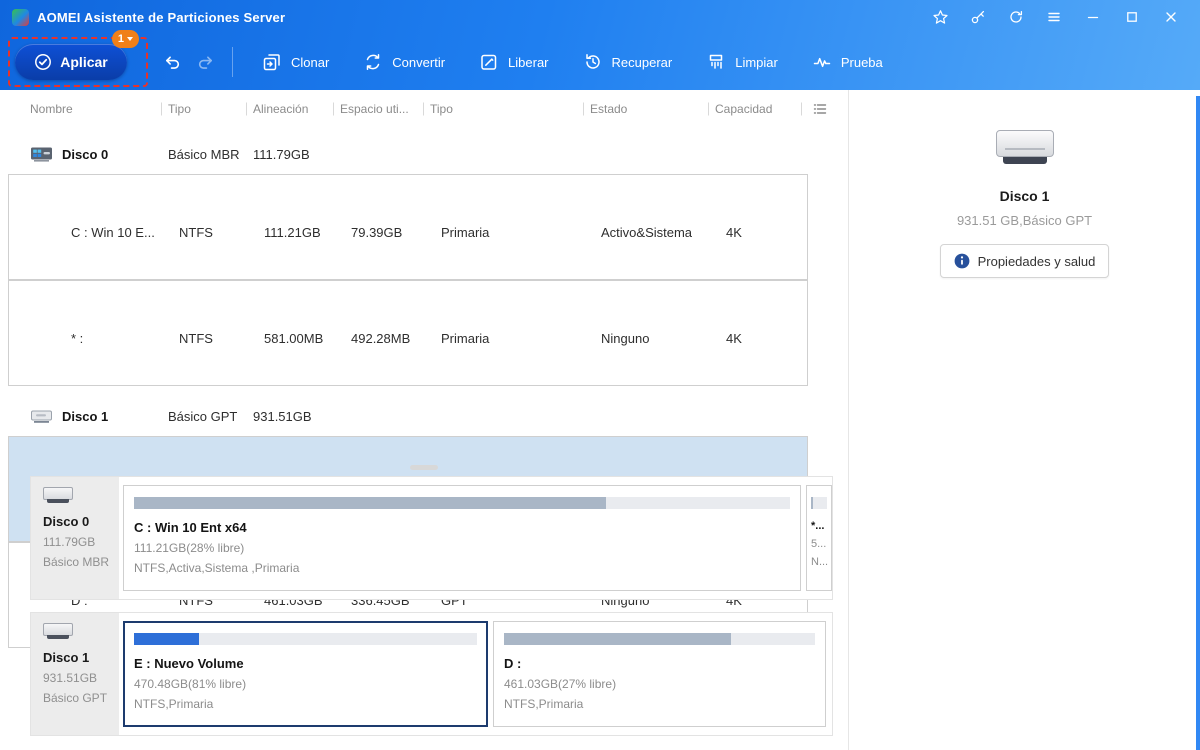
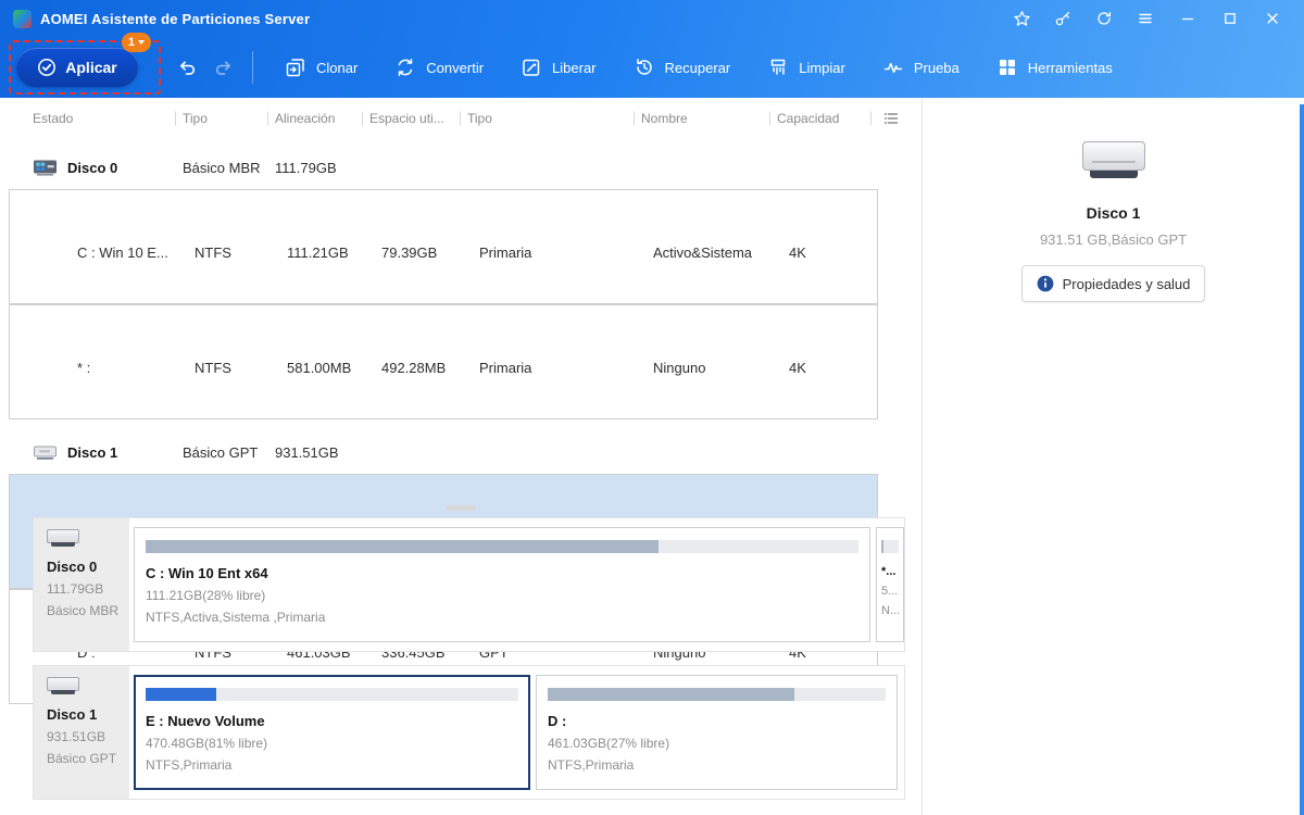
  AOMEI Asistente de Particiones Server
  Aplicar
  1
  Clonar
  Convertir
  Liberar
  Recuperar
  Limpiar
  Prueba
+ Herramientas
- Nombre
+ Estado
  Tipo
  Alineación
  Espacio uti...
  Tipo
- Estado
+ Nombre
  Capacidad
  Disco 0
  Básico MBR
  111.79GB
  C : Win 10 E...
  NTFS
  111.21GB
  79.39GB
  Primaria
  Activo&Sistema
  4K
  * :
  NTFS
  581.00MB
  492.28MB
  Primaria
  Ninguno
  4K
  Disco 1
  Básico GPT
  931.51GB
  D :
  NTFS
  461.03GB
  336.45GB
  GPT
  Ninguno
  4K
  Disco 0
  111.79GB
  Básico MBR
  C : Win 10 Ent x64
  111.21GB(28% libre)
  NTFS,Activa,Sistema ,Primaria
  *...
  5...
  N...
  Disco 1
  931.51GB
  Básico GPT
  E : Nuevo Volume
  470.48GB(81% libre)
  NTFS,Primaria
  D :
  461.03GB(27% libre)
  NTFS,Primaria
  Disco 1
  931.51 GB,Básico GPT
  Propiedades y salud
